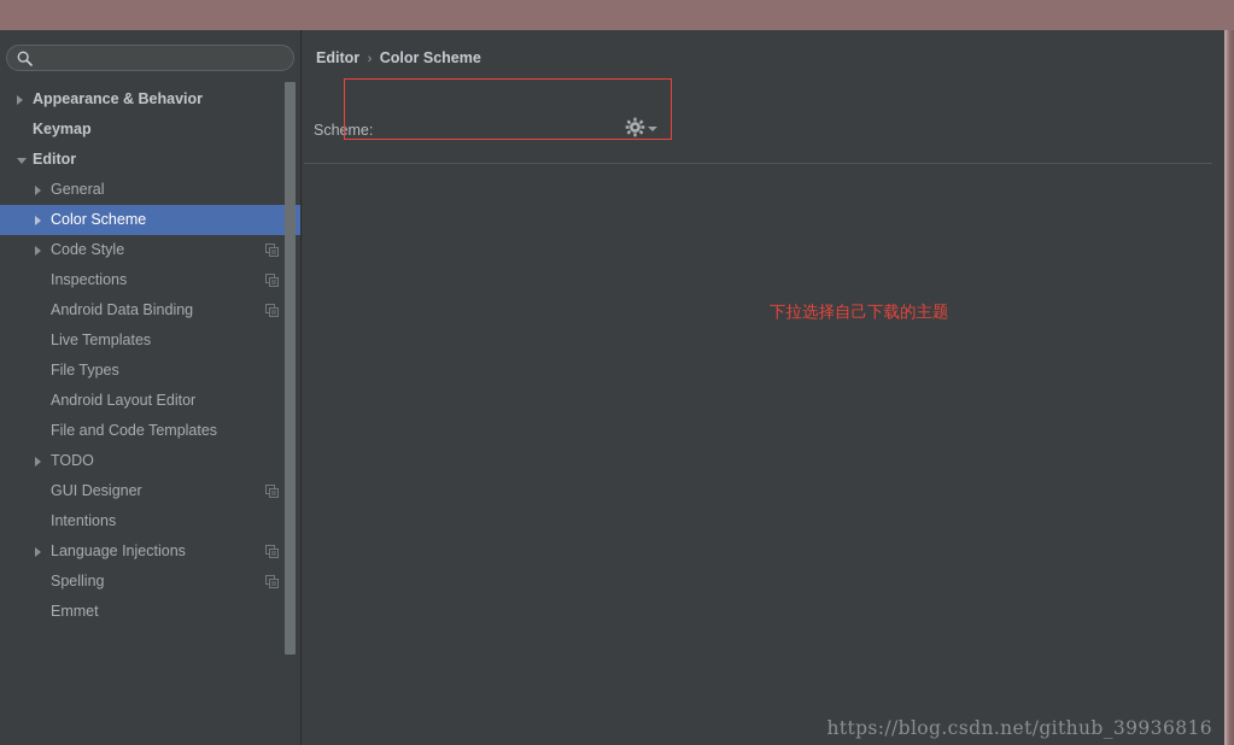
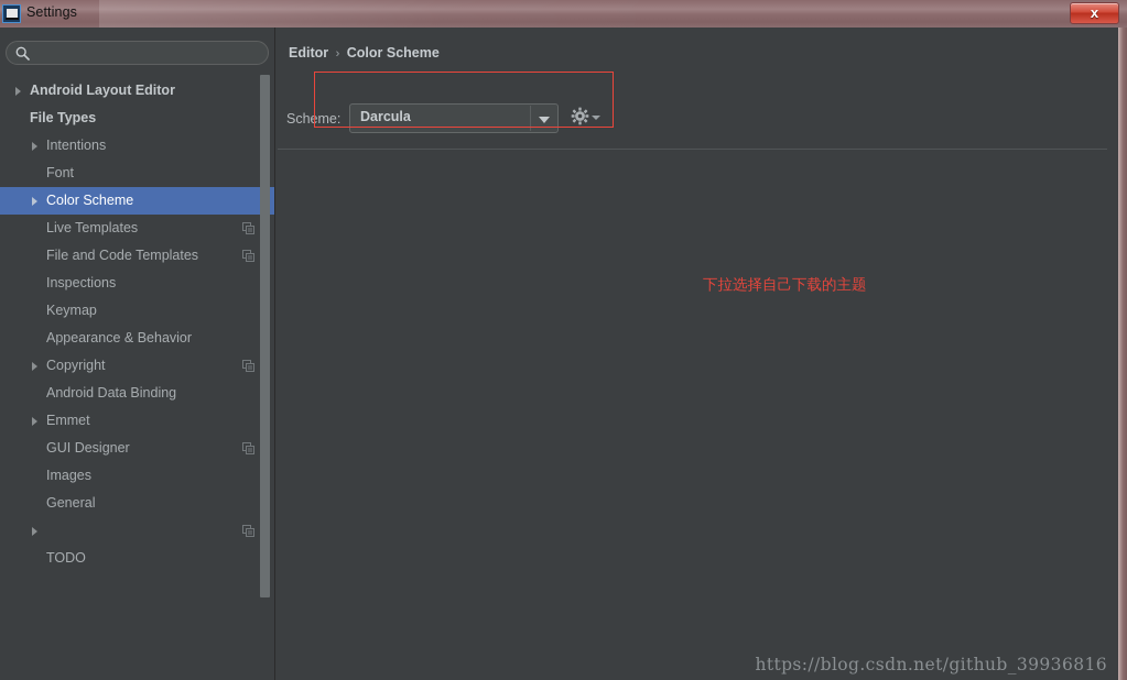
+ Settings
+ x
- Appearance & Behavior
+ Android Layout Editor
- Keymap
+ File Types
- Editor
- General
+ Intentions
+ Font
  Color Scheme
- Code Style
- Inspections
+ Live Templates
- Android Data Binding
+ File and Code Templates
- Live Templates
+ Inspections
- File Types
+ Keymap
- Android Layout Editor
+ Appearance & Behavior
+ Copyright
- File and Code Templates
+ Android Data Binding
- TODO
+ Emmet
  GUI Designer
+ Images
- Intentions
+ General
- Language Injections
- Spelling
- Emmet
+ TODO
  Editor › Color Scheme
  Scheme:
+ Darcula
  下拉选择自己下载的主题
  https://blog.csdn.net/github_39936816
